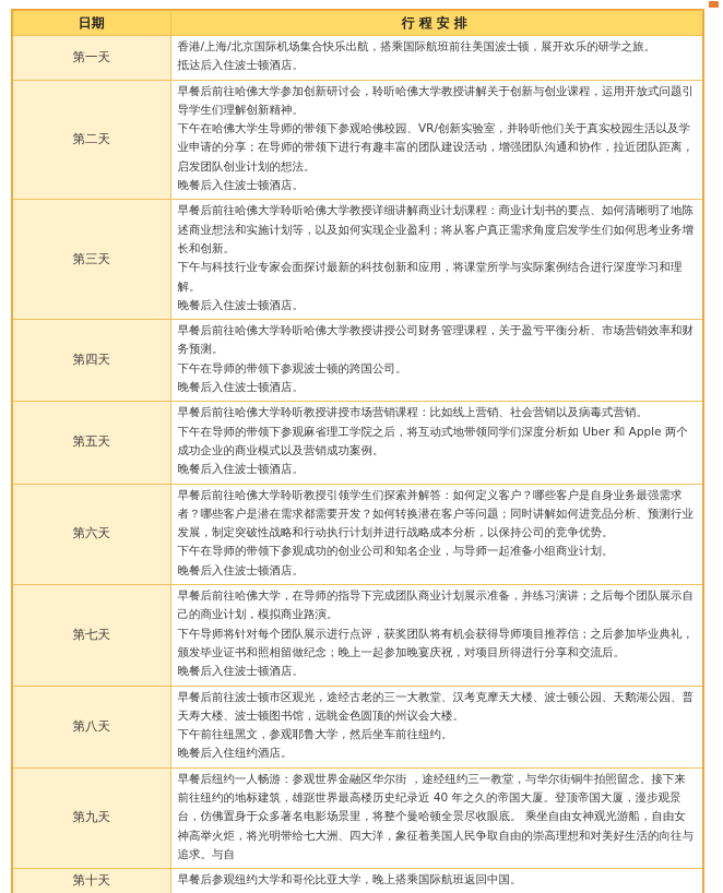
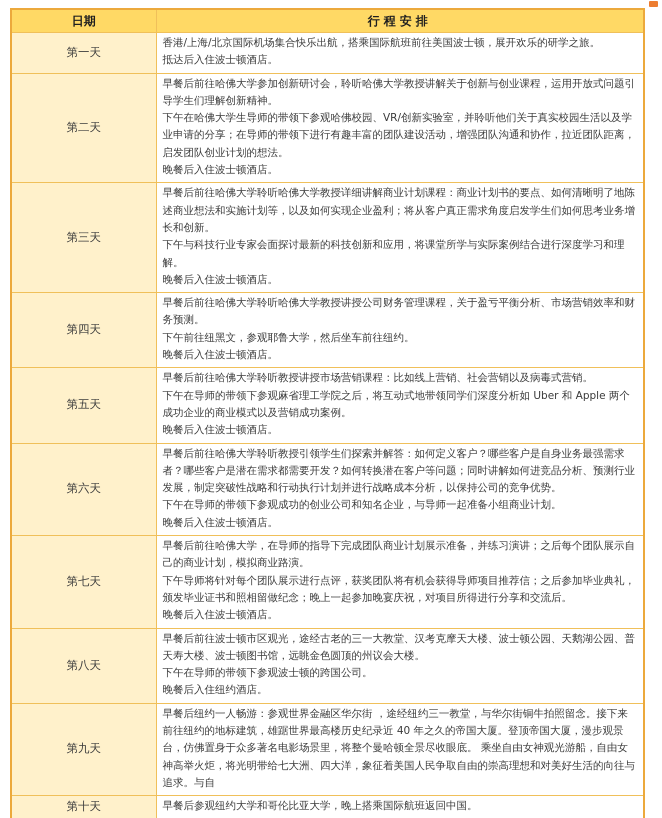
  日期	行程安排
  第一天	香港/上海/北京国际机场集合快乐出航，搭乘国际航班前往美国波士顿，展开欢乐的研学之旅。 抵达后入住波士顿酒店。
  第二天	早餐后前往哈佛大学参加创新研讨会，聆听哈佛大学教授讲解关于创新与创业课程，运用开放式问题引导学生们理解创新精神。 下午在哈佛大学生导师的带领下参观哈佛校园、VR/创新实验室，并聆听他们关于真实校园生活以及学业申请的分享；在导师的带领下进行有趣丰富的团队建设活动，增强团队沟通和协作，拉近团队距离，启发团队创业计划的想法。 晚餐后入住波士顿酒店。
  第三天	早餐后前往哈佛大学聆听哈佛大学教授详细讲解商业计划课程：商业计划书的要点、如何清晰明了地陈述商业想法和实施计划等，以及如何实现企业盈利；将从客户真正需求角度启发学生们如何思考业务增长和创新。 下午与科技行业专家会面探讨最新的科技创新和应用，将课堂所学与实际案例结合进行深度学习和理解。 晚餐后入住波士顿酒店。
- 第四天	早餐后前往哈佛大学聆听哈佛大学教授讲授公司财务管理课程，关于盈亏平衡分析、市场营销效率和财务预测。 下午在导师的带领下参观波士顿的跨国公司。 晚餐后入住波士顿酒店。
+ 第四天	早餐后前往哈佛大学聆听哈佛大学教授讲授公司财务管理课程，关于盈亏平衡分析、市场营销效率和财务预测。 下午前往纽黑文，参观耶鲁大学，然后坐车前往纽约。 晚餐后入住波士顿酒店。
  第五天	早餐后前往哈佛大学聆听教授讲授市场营销课程：比如线上营销、社会营销以及病毒式营销。 下午在导师的带领下参观麻省理工学院之后，将互动式地带领同学们深度分析如 Uber 和 Apple 两个成功企业的商业模式以及营销成功案例。 晚餐后入住波士顿酒店。
  第六天	早餐后前往哈佛大学聆听教授引领学生们探索并解答：如何定义客户？哪些客户是自身业务最强需求者？哪些客户是潜在需求都需要开发？如何转换潜在客户等问题；同时讲解如何进竞品分析、预测行业发展，制定突破性战略和行动执行计划并进行战略成本分析，以保持公司的竞争优势。 下午在导师的带领下参观成功的创业公司和知名企业，与导师一起准备小组商业计划。 晚餐后入住波士顿酒店。
  第七天	早餐后前往哈佛大学，在导师的指导下完成团队商业计划展示准备，并练习演讲；之后每个团队展示自己的商业计划，模拟商业路演。 下午导师将针对每个团队展示进行点评，获奖团队将有机会获得导师项目推荐信；之后参加毕业典礼，颁发毕业证书和照相留做纪念；晚上一起参加晚宴庆祝，对项目所得进行分享和交流后。 晚餐后入住波士顿酒店。
- 第八天	早餐后前往波士顿市区观光，途经古老的三一大教堂、汉考克摩天大楼、波士顿公园、天鹅湖公园、普天寿大楼、波士顿图书馆，远眺金色圆顶的州议会大楼。 下午前往纽黑文，参观耶鲁大学，然后坐车前往纽约。 晚餐后入住纽约酒店。
+ 第八天	早餐后前往波士顿市区观光，途经古老的三一大教堂、汉考克摩天大楼、波士顿公园、天鹅湖公园、普天寿大楼、波士顿图书馆，远眺金色圆顶的州议会大楼。 下午在导师的带领下参观波士顿的跨国公司。 晚餐后入住纽约酒店。
  第九天	早餐后纽约一人畅游：参观世界金融区华尔街 ，途经纽约三一教堂，与华尔街铜牛拍照留念。接下来前往纽约的地标建筑，雄踞世界最高楼历史纪录近 40 年之久的帝国大厦。登顶帝国大厦，漫步观景台，仿佛置身于众多著名电影场景里，将整个曼哈顿全景尽收眼底。 乘坐自由女神观光游船，自由女神高举火炬，将光明带给七大洲、四大洋，象征着美国人民争取自由的崇高理想和对美好生活的向往与追求。与自
  第十天	早餐后参观纽约大学和哥伦比亚大学，晚上搭乘国际航班返回中国。
